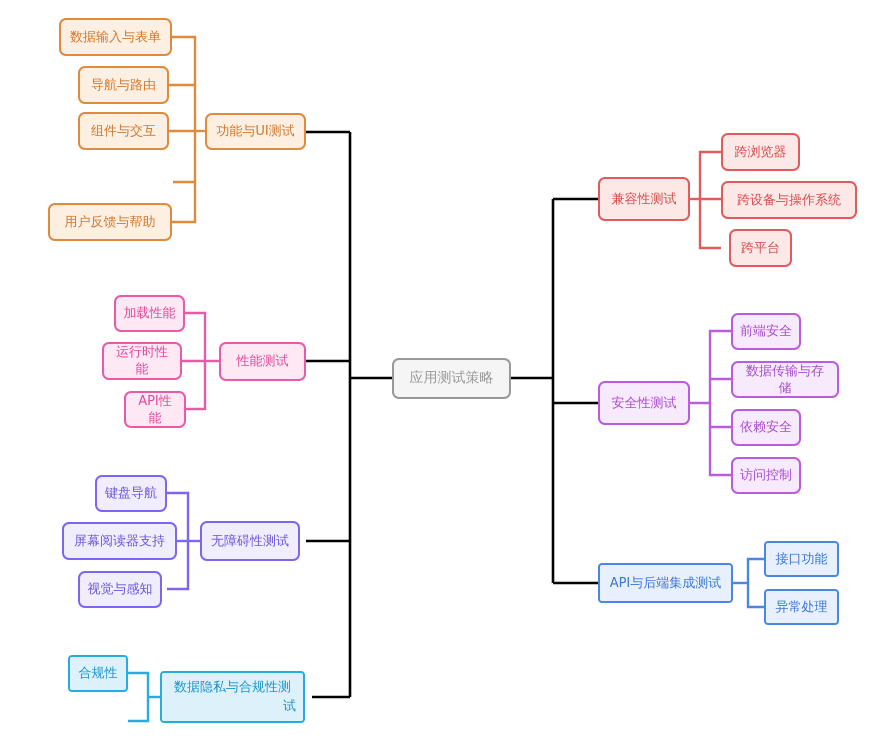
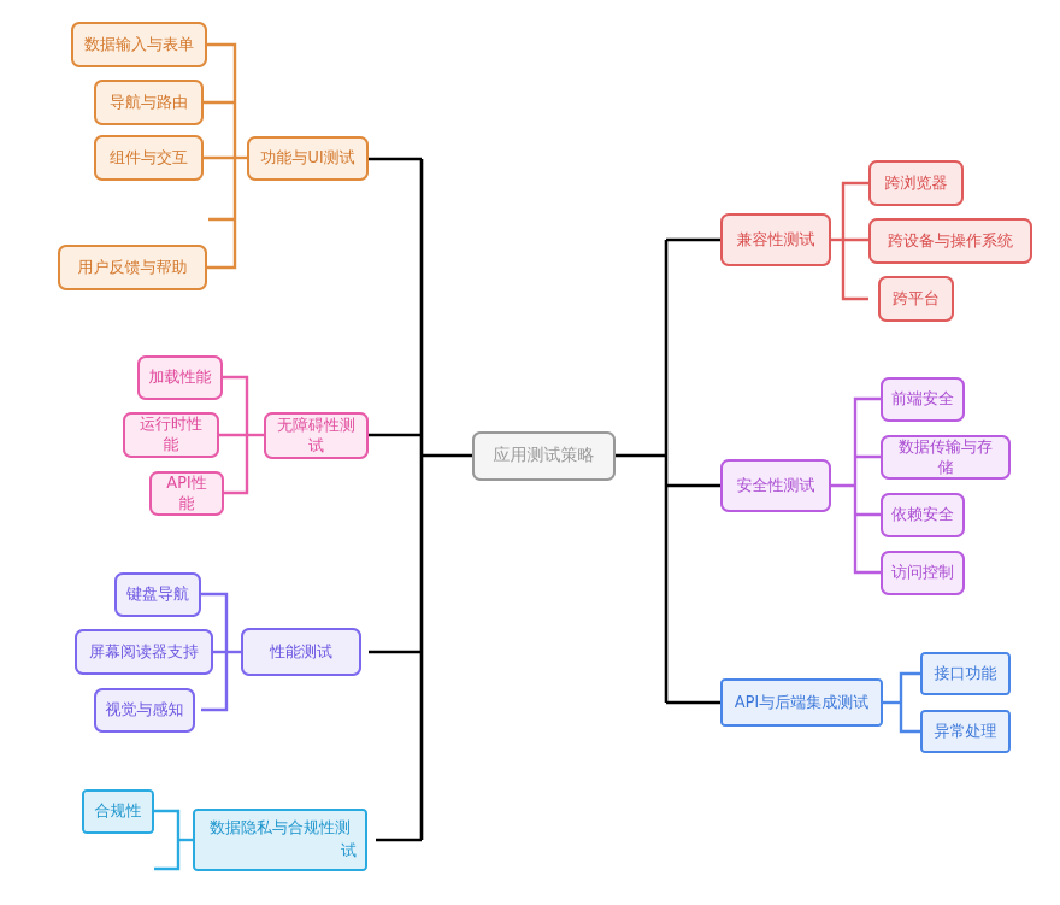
  应用测试策略
  功能与UI测试
  数据输入与表单
  导航与路由
  组件与交互
  用户反馈与帮助
- 性能测试
+ 无障碍性测试
  加载性能
  运行时性能
  API性能
- 无障碍性测试
+ 性能测试
  键盘导航
  屏幕阅读器支持
  视觉与感知
  数据隐私与合规性测
  试
  合规性
  兼容性测试
  跨浏览器
  跨设备与操作系统
  跨平台
  安全性测试
  前端安全
  数据传输与存储
  依赖安全
  访问控制
  API与后端集成测试
  接口功能
  异常处理
